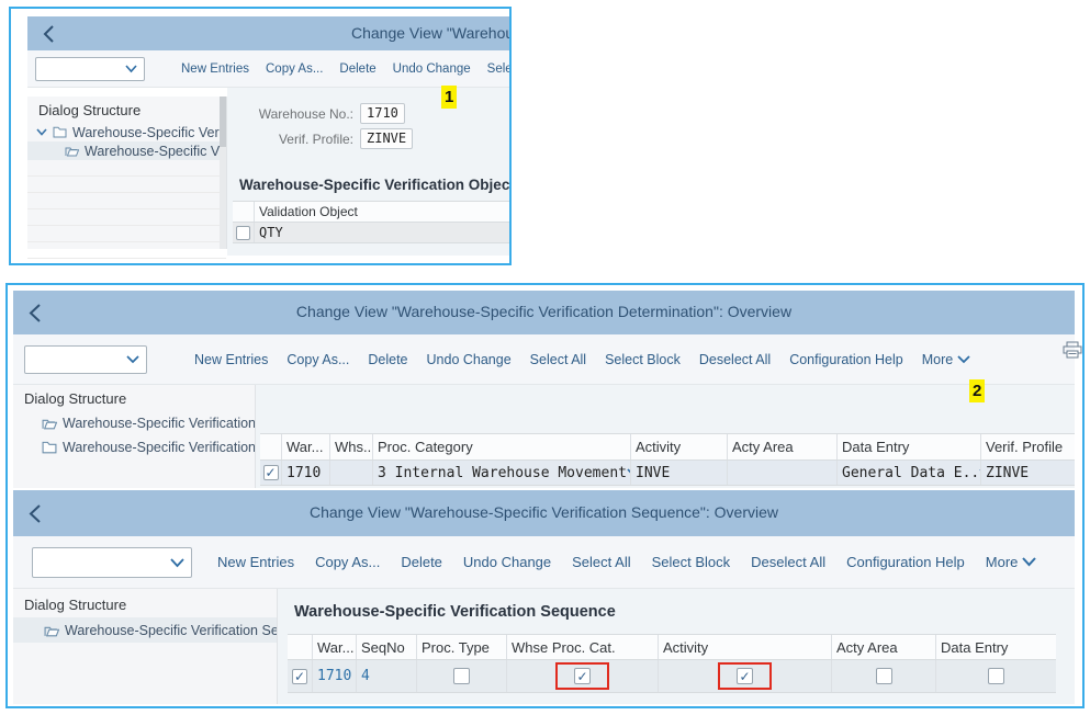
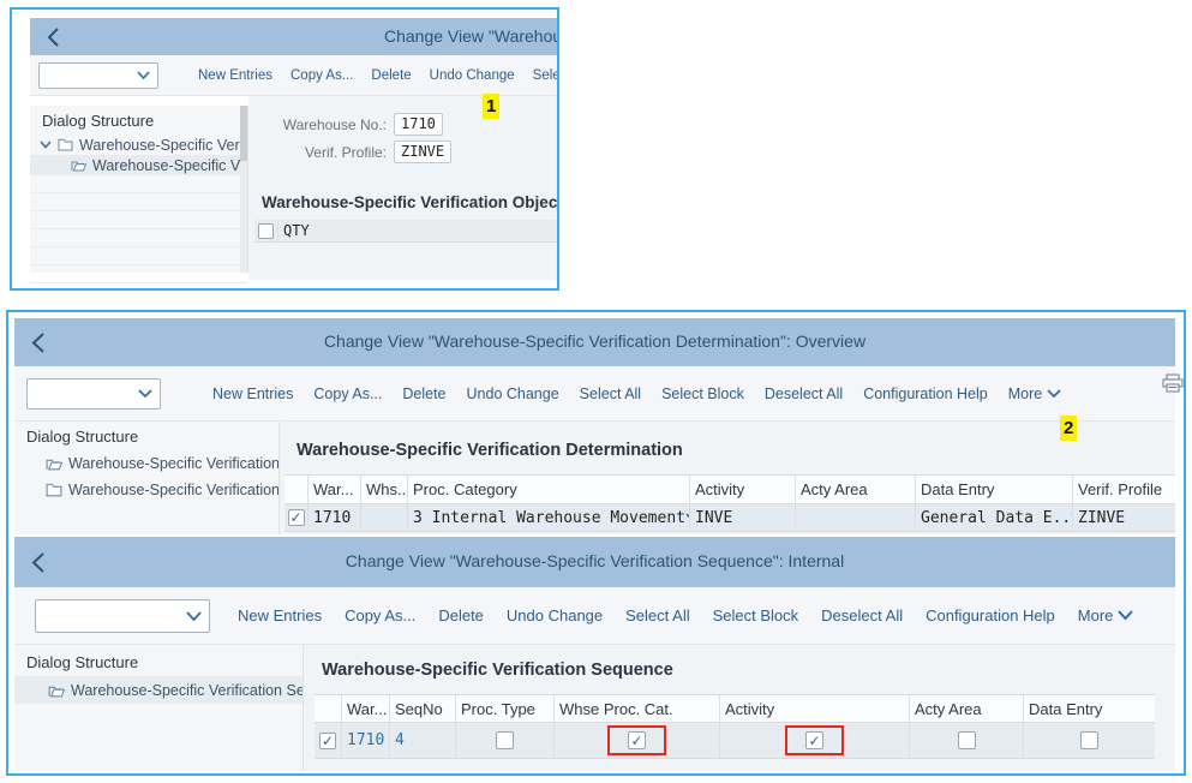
  Change View "Wareho
  New Entries
  Copy As...
  Delete
  Undo Change
  Dialog Structure
  Warehouse-Specific Ver
  Warehouse No.:
  1710
  Verif. Profile:
  ZINVE
  Warehouse-Specific Verification Objec
- Validation Object
  QTY
  1
  Change View "Warehouse-Specific Verification Determination": Overview
  New Entries
  Copy As...
  Delete
  Undo Change
  Select All
  Select Block
  Deselect All
  Configuration Help
  More
  Dialog Structure
  Warehouse-Specific Verification
  Warehouse-Specific Verification
+ Warehouse-Specific Verification Determination
  War...
  Whs..
  Proc. Category
  Activity
  Acty Area
  Data Entry
  Verif. Profile
  1710
  3 Internal Warehouse Movement
  INVE
  General Data E..
  ZINVE
- Change View "Warehouse-Specific Verification Sequence": Overview
+ Change View "Warehouse-Specific Verification Sequence": Internal
  New Entries
  Copy As...
  Delete
  Undo Change
  Select All
  Select Block
  Deselect All
  Configuration Help
  More
  Dialog Structure
  Warehouse-Specific Verification Se
  Warehouse-Specific Verification Sequence
  War...
  SeqNo
  Proc. Type
  Whse Proc. Cat.
  Activity
  Acty Area
  Data Entry
  1710
  4
  2
